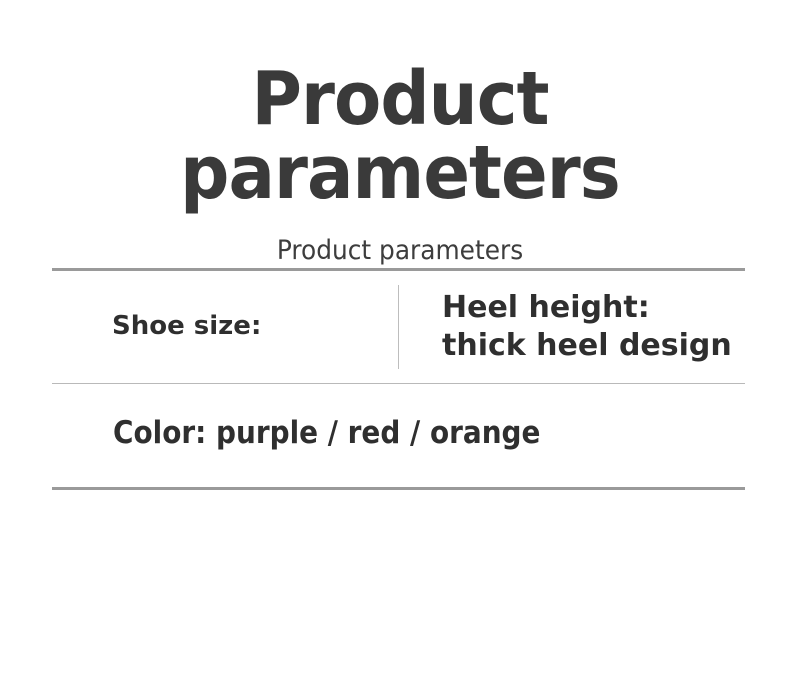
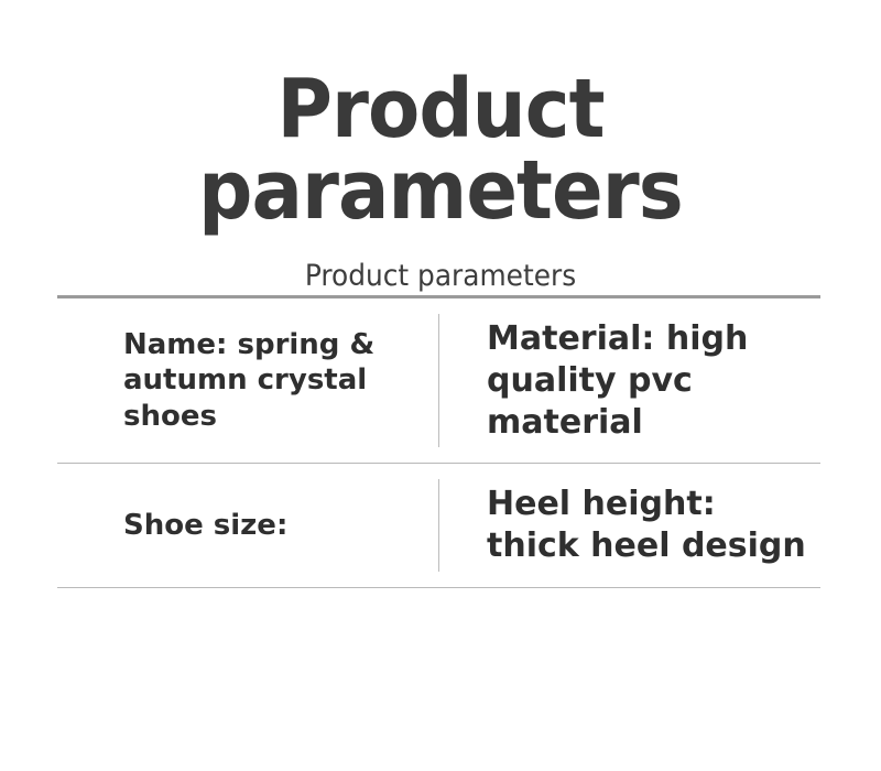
  Product parameters
  Product parameters
+ Name: spring & autumn crystal shoes
+ Material: high quality pvc material
  Shoe size:
  Heel height: thick heel design
- Color: purple / red / orange
